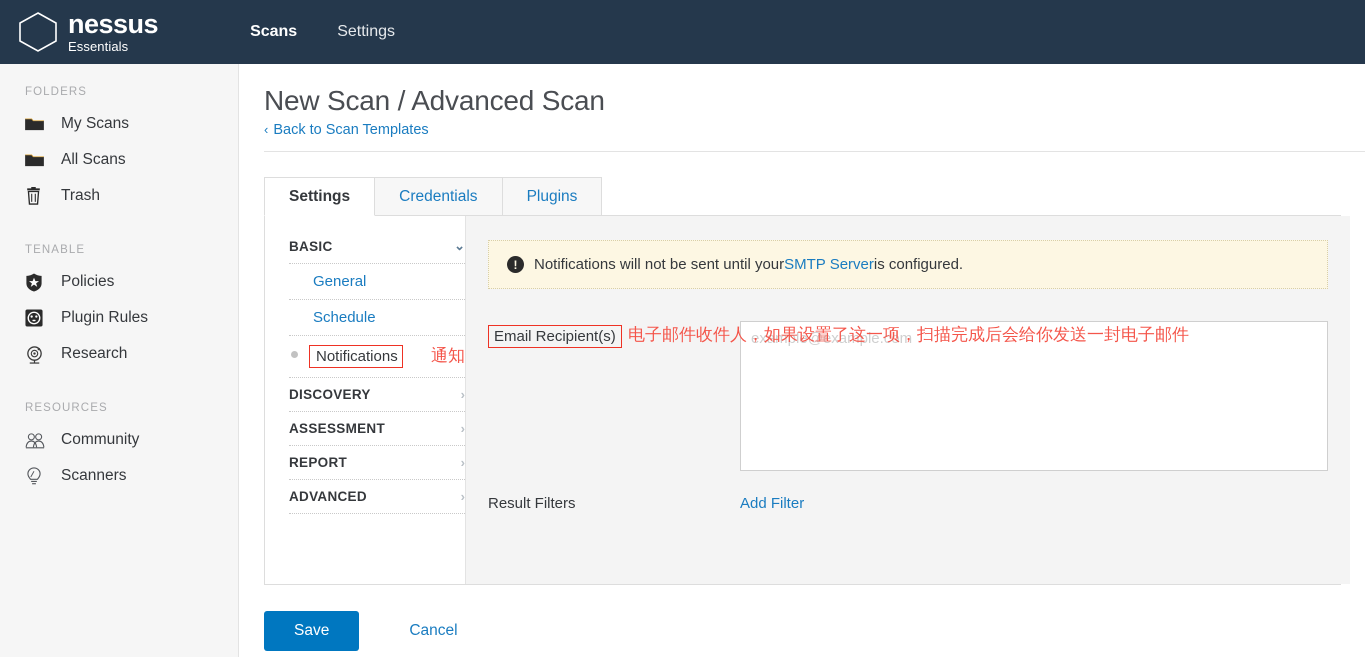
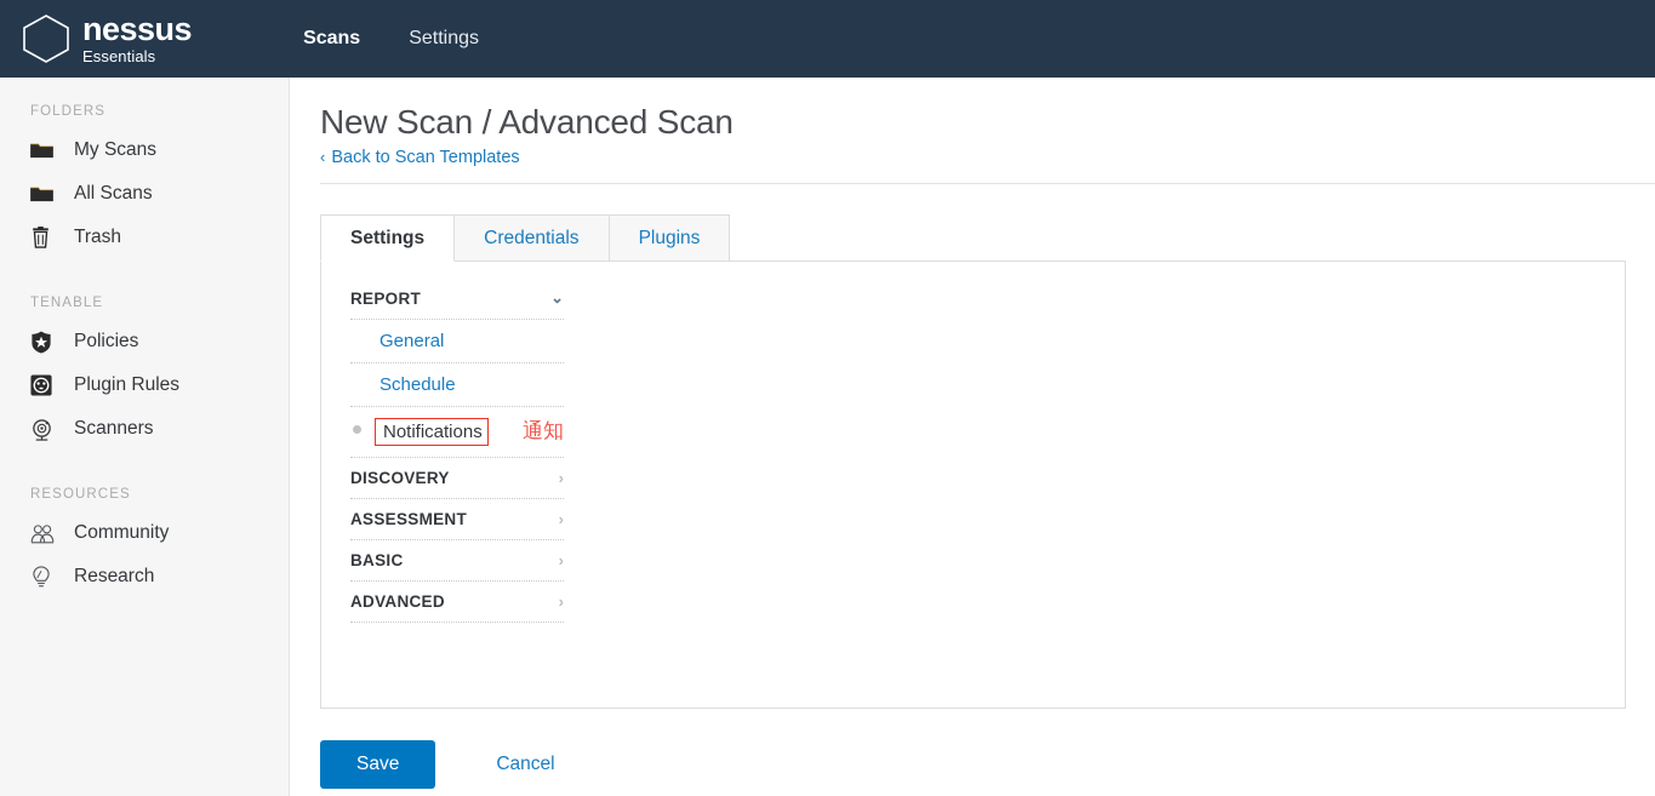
  nessus
  Essentials
  Scans
  Settings
  FOLDERS
  My Scans
  All Scans
  Trash
  TENABLE
  Policies
  Plugin Rules
- Research
+ Scanners
  RESOURCES
  Community
- Scanners
+ Research
  New Scan / Advanced Scan
  ‹
  Back to Scan Templates
  Settings
  Credentials
  Plugins
- BASIC
+ REPORT
  ⌄
  General
  Schedule
  Notifications
  通知
  DISCOVERY
  ›
  ASSESSMENT
  ›
- REPORT
+ BASIC
  ›
  ADVANCED
  ›
- !
- Notifications will not be sent until your
- SMTP Server
- is configured.
- Email Recipient(s)
- 电子邮件收件人，如果设置了这一项，扫描完成后会给你发送一封电子邮件
- example@example.com
- Result Filters
- Add Filter
  Save
  Cancel
